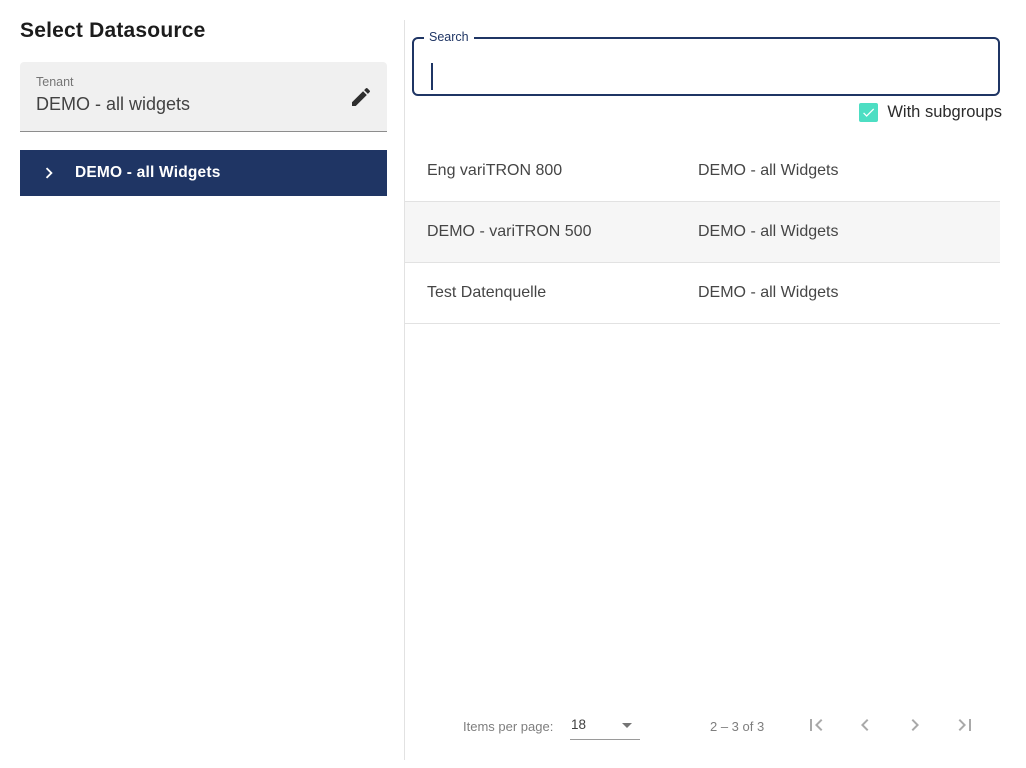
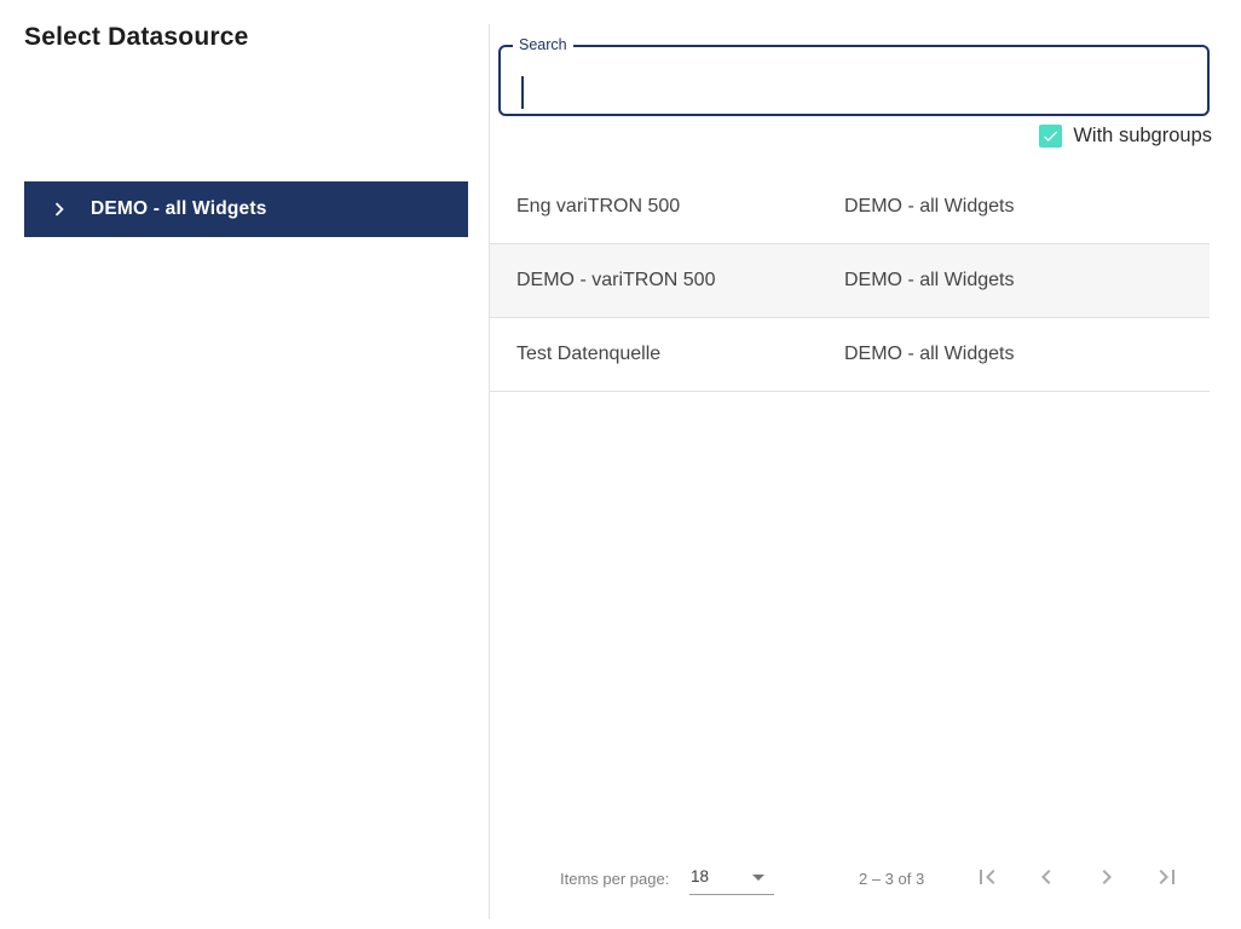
  Select Datasource
- Tenant
- DEMO - all widgets
  DEMO - all Widgets
  Search
  With subgroups
- Eng variTRON 800
+ Eng variTRON 500
  DEMO - all Widgets
  DEMO - variTRON 500
  DEMO - all Widgets
  Test Datenquelle
  DEMO - all Widgets
  Items per page:
  18
  2 – 3 of 3
